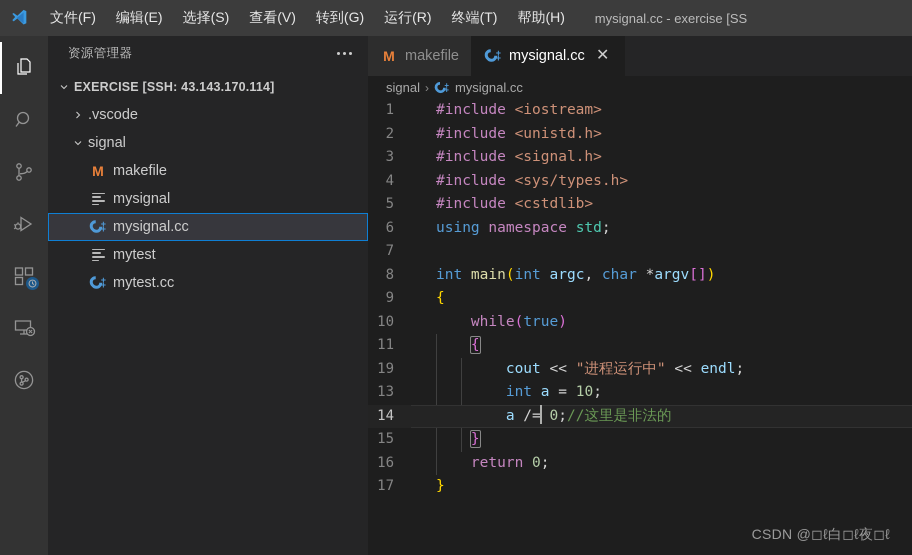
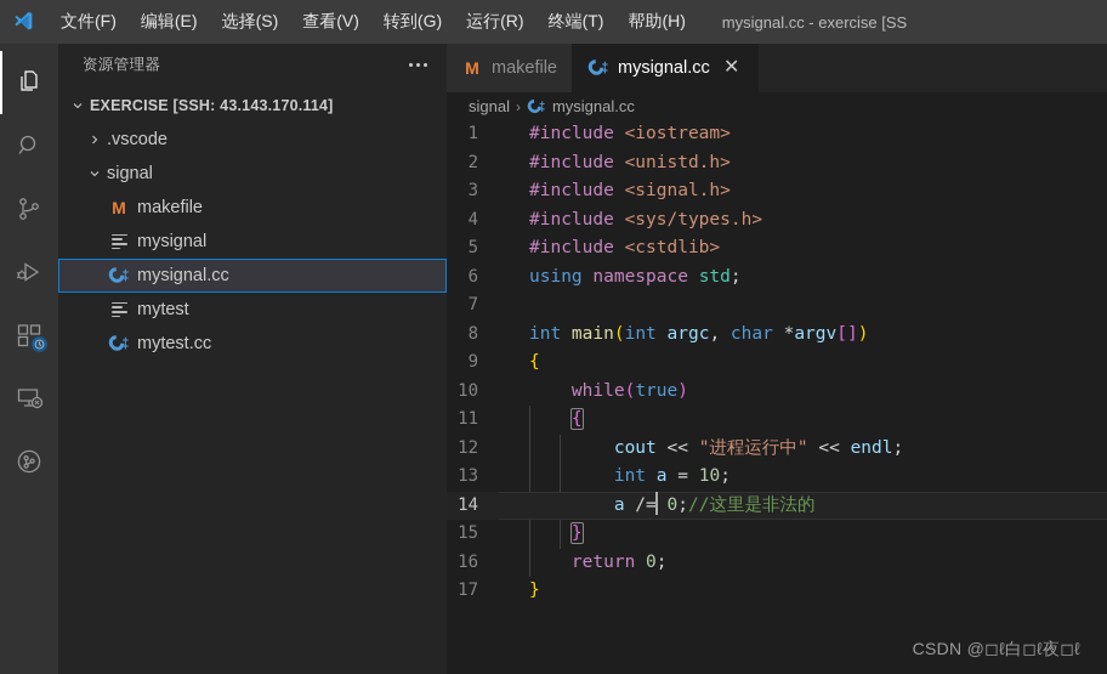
  文件(F)
  编辑(E)
  选择(S)
  查看(V)
  转到(G)
  运行(R)
  终端(T)
  帮助(H)
  mysignal.cc - exercise [SS
  资源管理器
  EXERCISE [SSH: 43.143.170.114]
  .vscode
  signal
  M
  makefile
  mysignal
  +
  +
  mysignal.cc
  mytest
  +
  +
  mytest.cc
  M
  makefile
  +
  +
  mysignal.cc
  ✕
  signal
  ›
  +
  +
  mysignal.cc
  1
  #include <iostream>
  2
  #include <unistd.h>
  3
  #include <signal.h>
  4
  #include <sys/types.h>
  5
  #include <cstdlib>
  6
  using namespace std;
  7
  8
  int main(int argc, char *argv[])
  9
  {
  10
  while(true)
  11
  {
- 19
+ 12
  cout << "进程运行中" << endl;
  13
  int a = 10;
  14
  a /= 0;//这里是非法的
  15
  }
  16
  return 0;
  17
  }
  CSDN @◻ℓ白◻ℓ夜◻ℓ
